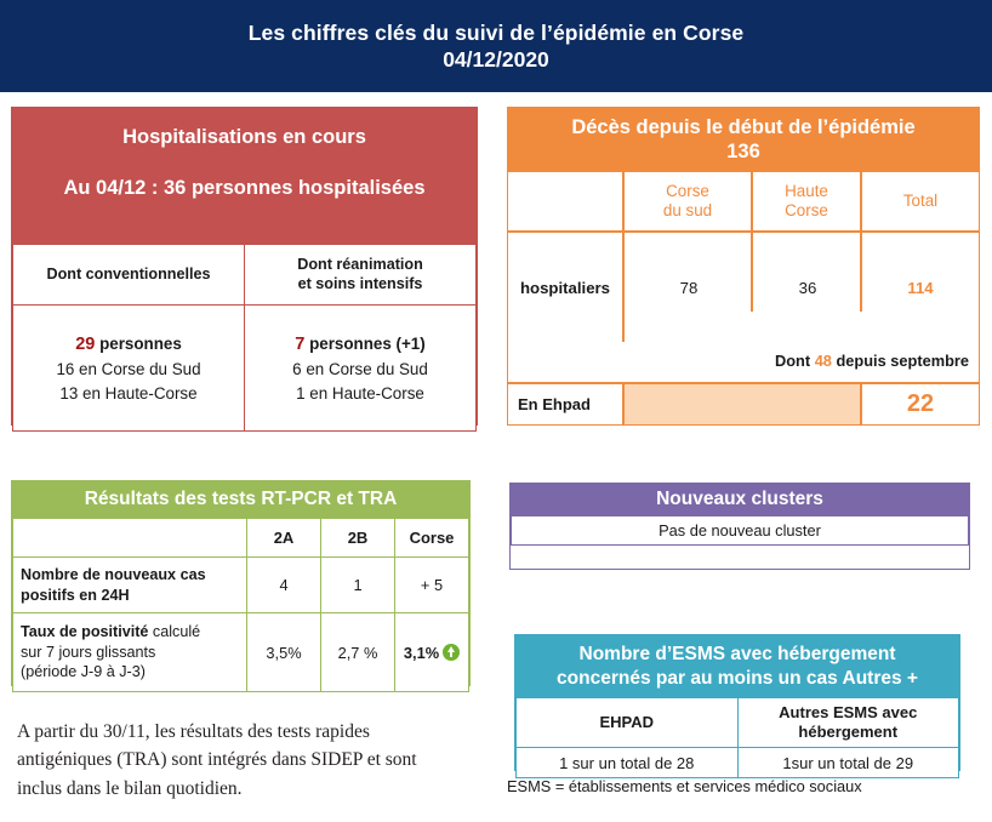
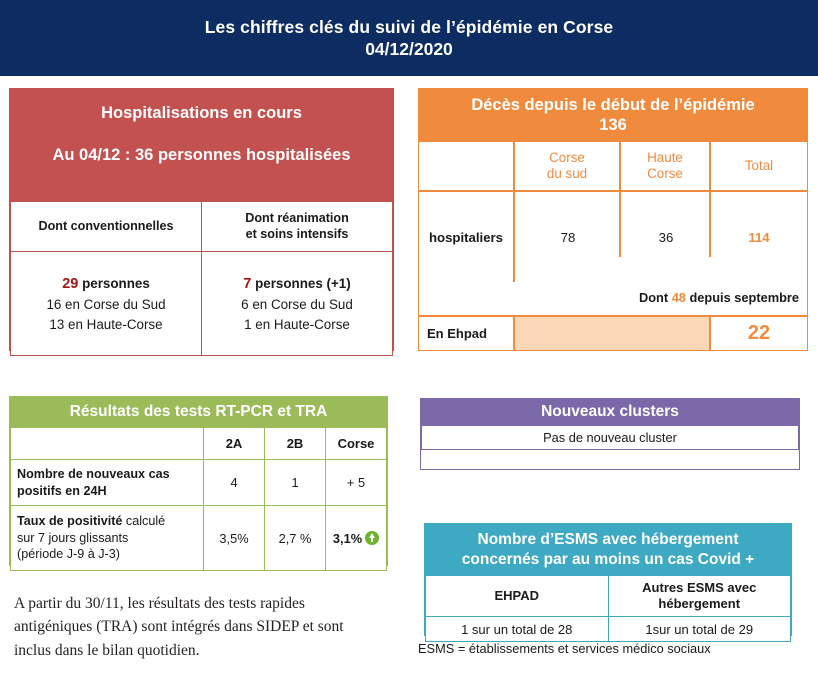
  Les chiffres clés du suivi de l’épidémie en Corse
  04/12/2020
  Hospitalisations en cours
  Au 04/12 : 36 personnes hospitalisées
  Dont conventionnelles	Dont réanimation et soins intensifs
  29 personnes 16 en Corse du Sud 13 en Haute-Corse	7 personnes (+1) 6 en Corse du Sud 1 en Haute-Corse
  Décès depuis le début de l’épidémie
  136
  Corse
  du sud
  Haute
  Corse
  Total
  hospitaliers
  78
  36
  114
  Dont 48 depuis septembre
  En Ehpad
  22
  Résultats des tests RT-PCR et TRA
  	2A	2B	Corse
  Nombre de nouveaux caspositifs en 24H	4	1	+ 5
  Taux de positivité calculé sur 7 jours glissants (période J-9 à J-3)	3,5%	2,7 %	3,1%
  A partir du 30/11, les résultats des tests rapides antigéniques (TRA) sont intégrés dans SIDEP et sont inclus dans le bilan quotidien.
  Nouveaux clusters
  Pas de nouveau cluster
  Nombre d’ESMS avec hébergement
- concernés par au moins un cas Autres +
+ concernés par au moins un cas Covid +
  EHPAD	Autres ESMS avechébergement
  1 sur un total de 28	1sur un total de 29
  ESMS = établissements et services médico sociaux
